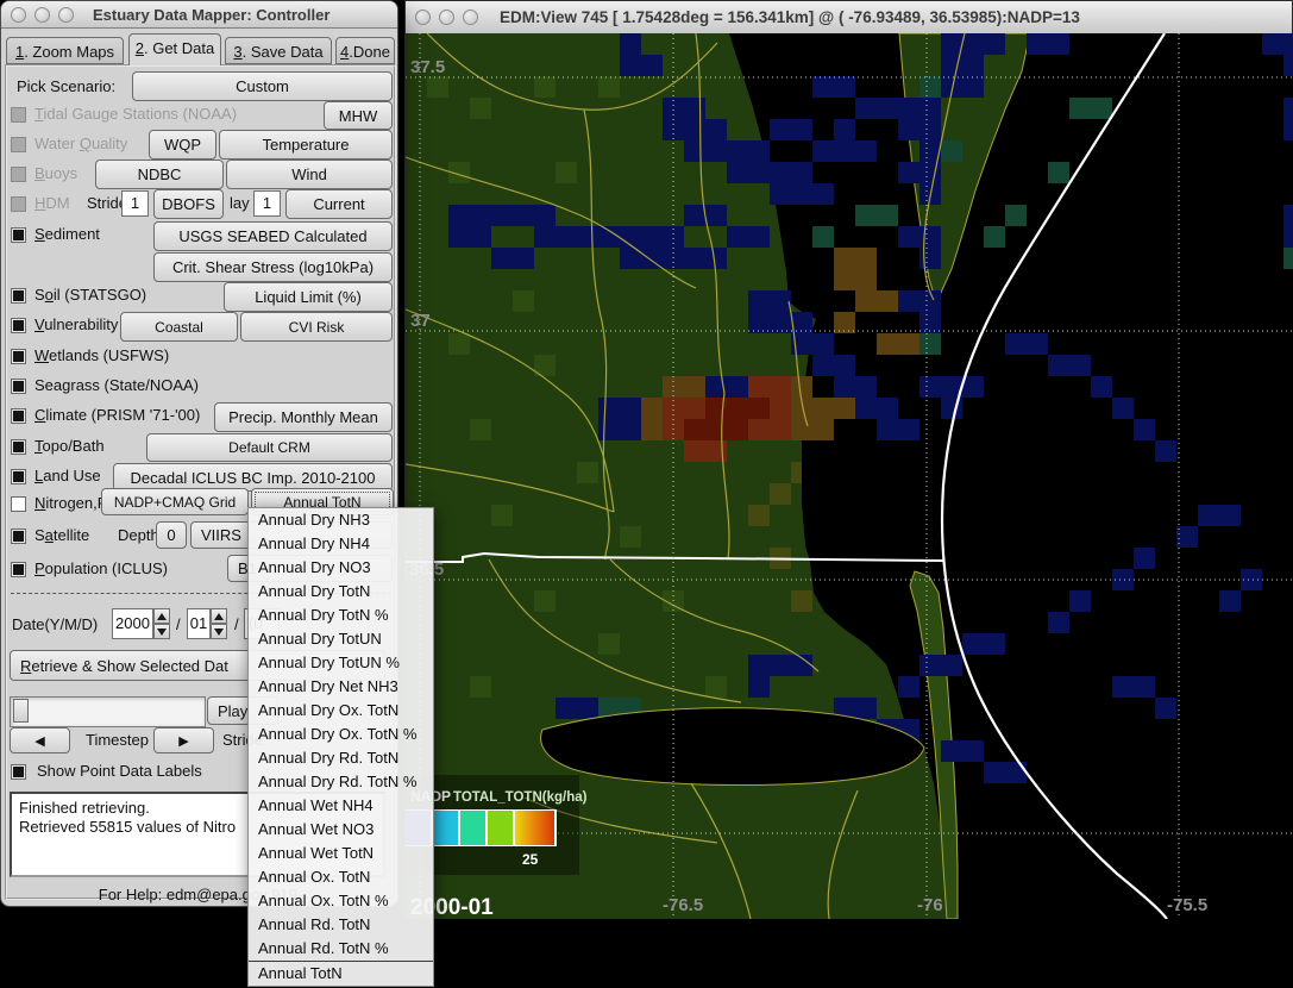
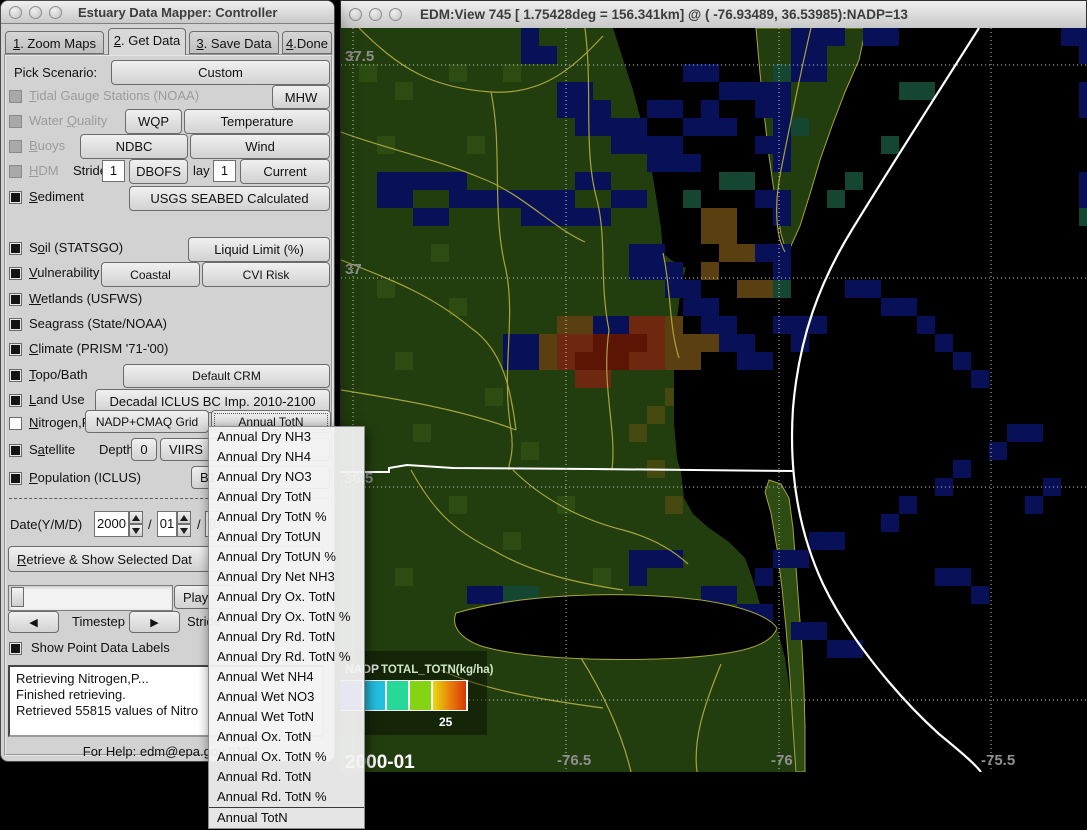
  EDM:View 745 [ 1.75428deg = 156.341km] @ ( -76.93489, 36.53985):NADP=13
  37.5
  37
  -76.5
  -76
  -75.5
  TOTAL_TOTN(kg/ha)
  25
  00-01
  Estuary Data Mapper: Controller
  1. Zoom Maps
  2. Get Data
  3. Save Data
  4.Done
  Pick Scenario:
  Custom
  Tidal Gauge Stations (NOAA)
  MHW
  Water Quality
  WQP
  Temperature
  Buoys
  NDBC
  Wind
  HDM
  Strid
  1
  DBOFS
  lay
  1
  Current
  Sediment
  USGS SEABED Calculated
- Crit. Shear Stress (log10kPa)
  Soil (STATSGO)
  Liquid Limit (%)
  Vulnerability
  Coastal
  CVI Risk
  Wetlands (USFWS)
  Seagrass (State/NOAA)
  Climate (PRISM '71-'00)
- Precip. Monthly Mean
  Topo/Bath
  Default CRM
  Land Use
  Decadal ICLUS BC Imp. 2010-2100
  Nitrogen,
  NADP+CMAQ Grid
  Annual TotN
  Satellite
  Dept
  0
  VIIRS
  Population (ICLUS)
  Date(Y/M/D)
  2000
  /
  01
  /
  R
  etrieve & Show Selected Dat
  Play
  ◀
  Timestep
  ▶
  Show Point Data Labels
+ Retrieving Nitrogen,P...
  Finished retrieving.
  Retrieved 55815 values of Nitro
  Annual Dry NH3
  Annual Dry NH4
  Annual Dry NO3
  Annual Dry TotN
  Annual Dry TotN %
  Annual Dry TotUN
  Annual Dry TotUN %
  Annual Dry Net NH3
  Annual Dry Ox. TotN
  Annual Dry Ox. TotN %
  Annual Dry Rd. TotN
  Annual Dry Rd. TotN %
  Annual Wet NH4
  Annual Wet NO3
  Annual Wet TotN
  Annual Ox. TotN
  Annual Ox. TotN %
  Annual Rd. TotN
  Annual Rd. TotN %
  Annual TotN
